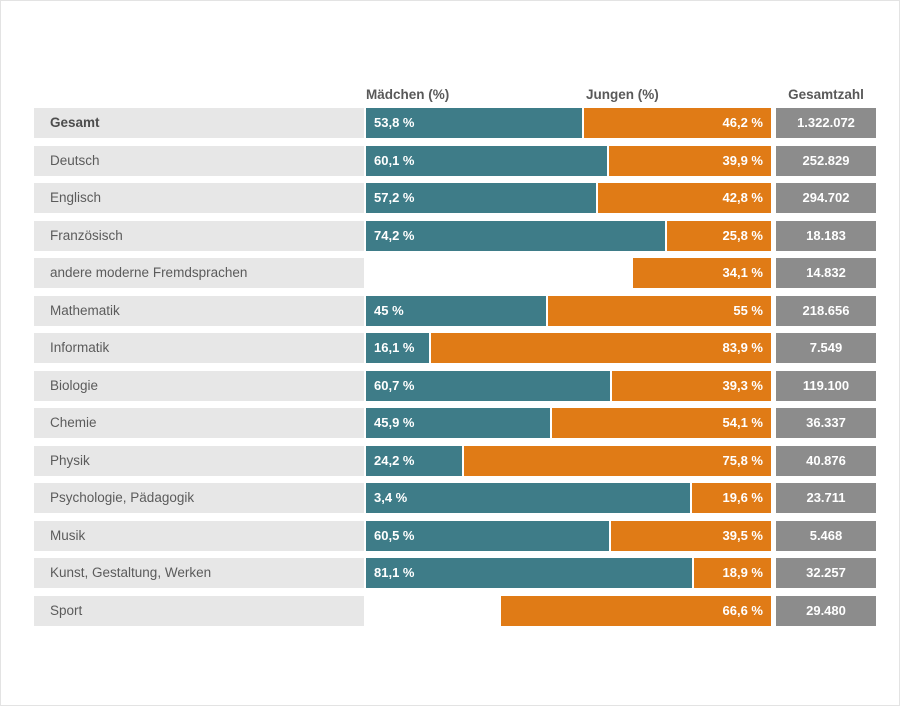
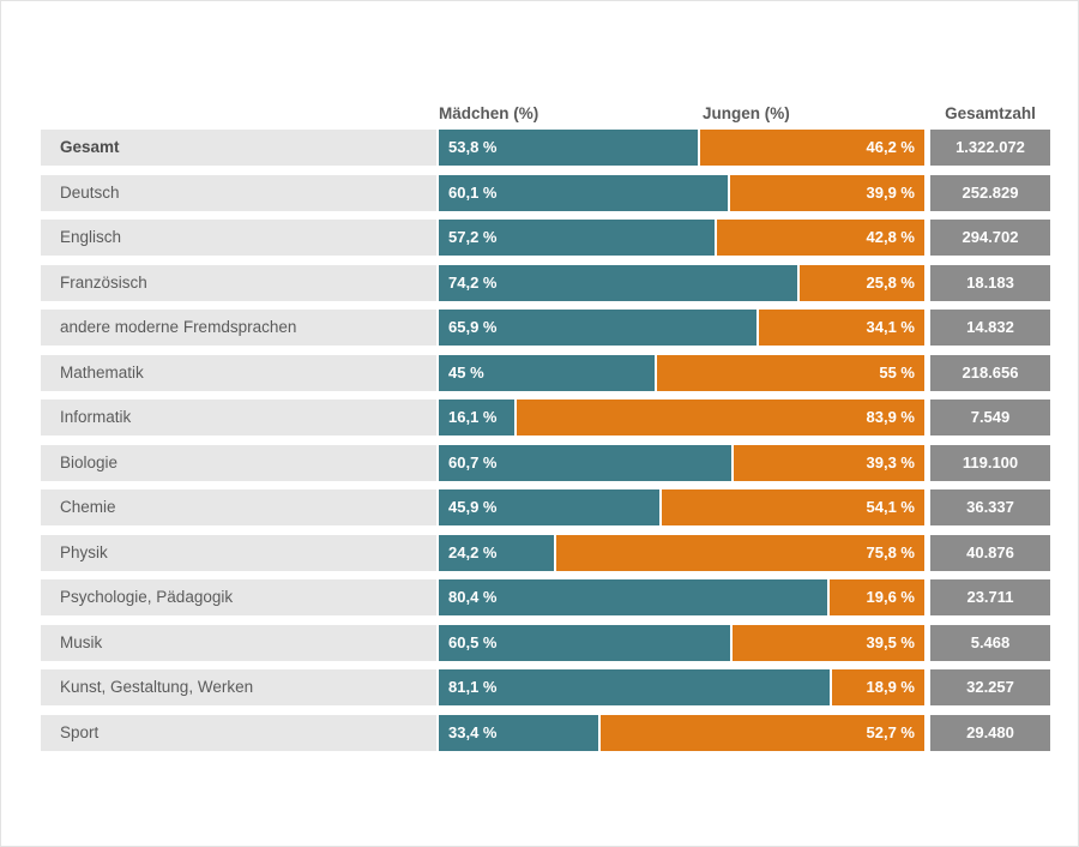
  Mädchen (%)
  Jungen (%)
  Gesamtzahl
  Gesamt
  53,8 %
  46,2 %
  1.322.072
  Deutsch
  60,1 %
  39,9 %
  252.829
  Englisch
  57,2 %
  42,8 %
  294.702
  Französisch
  74,2 %
  25,8 %
  18.183
  andere moderne Fremdsprachen
+ 65,9 %
  34,1 %
  14.832
  Mathematik
  45 %
  55 %
  218.656
  Informatik
  16,1 %
  83,9 %
  7.549
  Biologie
  60,7 %
  39,3 %
  119.100
  Chemie
  45,9 %
  54,1 %
  36.337
  Physik
  24,2 %
  75,8 %
  40.876
  Psychologie, Pädagogik
- 3,4 %
+ 80,4 %
  19,6 %
  23.711
  Musik
  60,5 %
  39,5 %
  5.468
  Kunst, Gestaltung, Werken
  81,1 %
  18,9 %
  32.257
  Sport
+ 33,4 %
- 66,6 %
+ 52,7 %
  29.480
